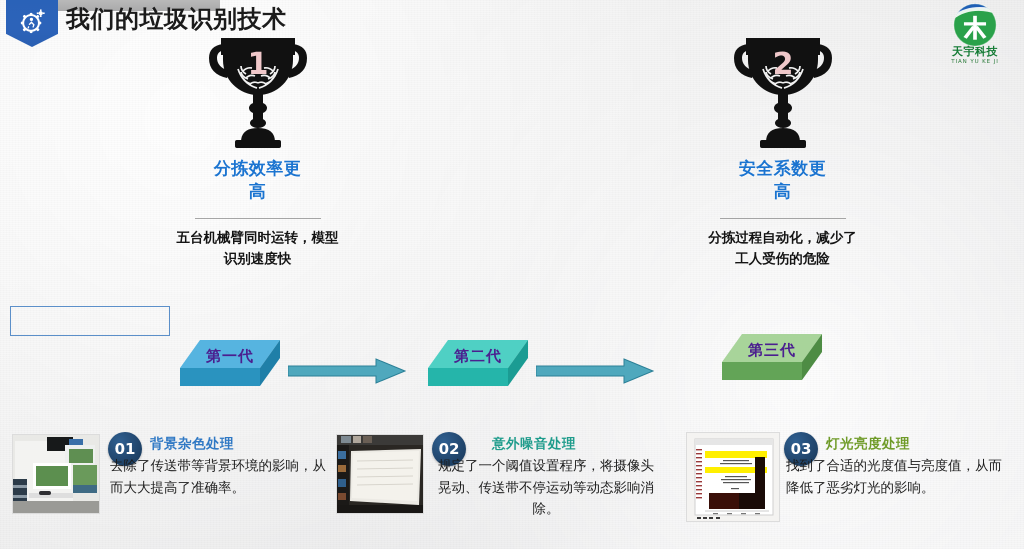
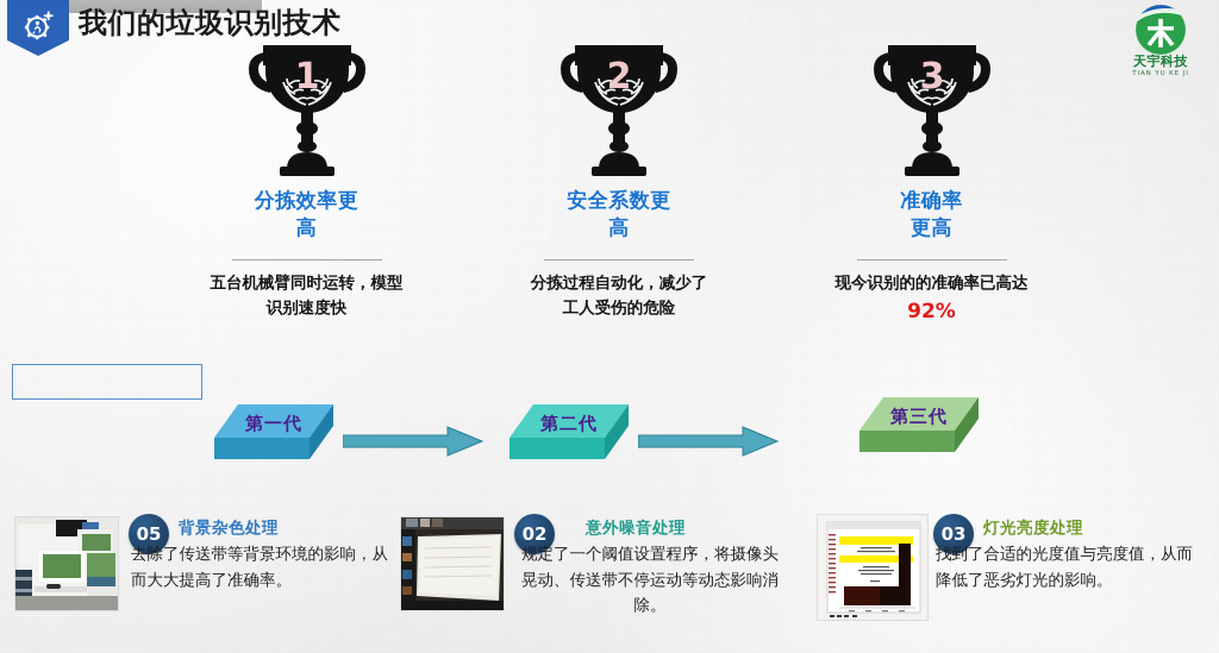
  我们的垃圾识别技术
  天宇科技
  1
  分拣效率更
  高
  五台机械臂同时运转，模型
  识别速度快
  2
  安全系数更
  高
  分拣过程自动化，减少了
  工人受伤的危险
+ 3
+ 准确率
+ 更高
+ 现今识别的的准确率已高达
+ 92%
  第一代
  第二代
  第三代
- 01
+ 05
  背景杂色处理
  去除了传送带等背景环境的影响，从而大大提高了准确率。
  02
  意外噪音处理
  规定了一个阈值设置程序，将摄像头晃动、传送带不停运动等动态影响消除。
  03
  灯光亮度处理
  找到了合适的光度值与亮度值，从而降低了恶劣灯光的影响。
